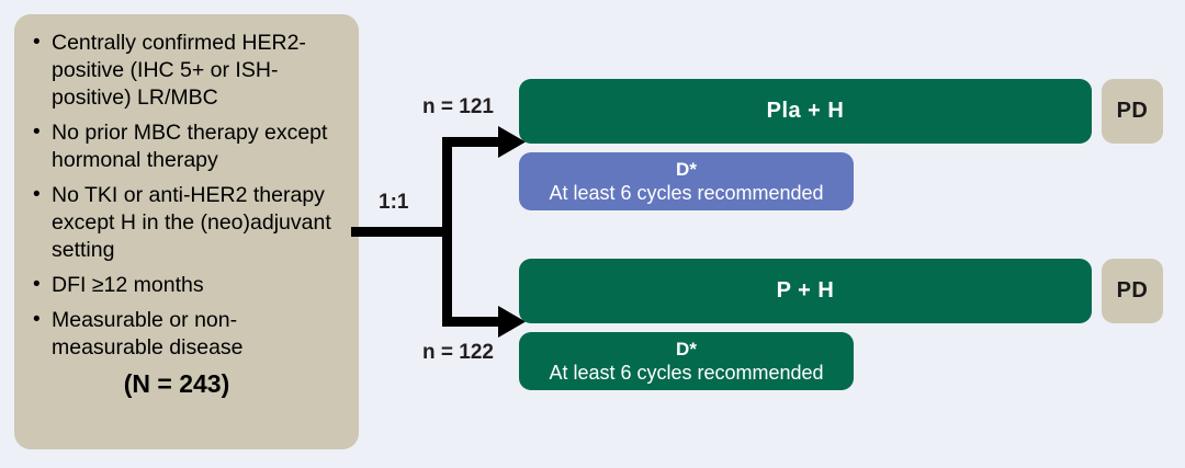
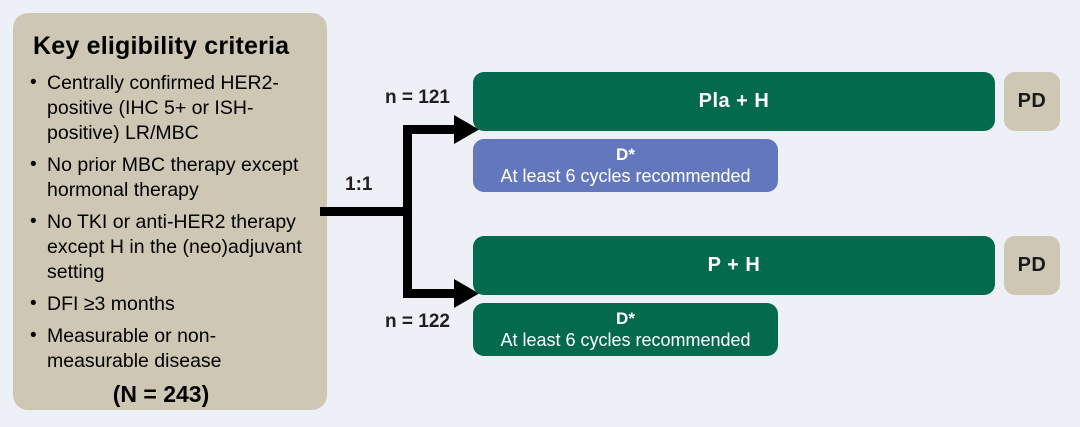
+ Key eligibility criteria
  •
  Centrally confirmed HER2- positive (IHC 5+ or ISH-positive) LR/MBC
  •
  No prior MBC therapy except hormonal therapy
  •
  No TKI or anti-HER2 therapy except H in the (neo)adjuvant setting
  •
- DFI ≥12 months
+ DFI ≥3 months
  •
  Measurable or non-measurable disease
  (N = 243)
  1:1
  n = 121
  n = 122
  Pla + H
  D*
  At least 6 cycles recommended
  PD
  P + H
  D*
  At least 6 cycles recommended
  PD
